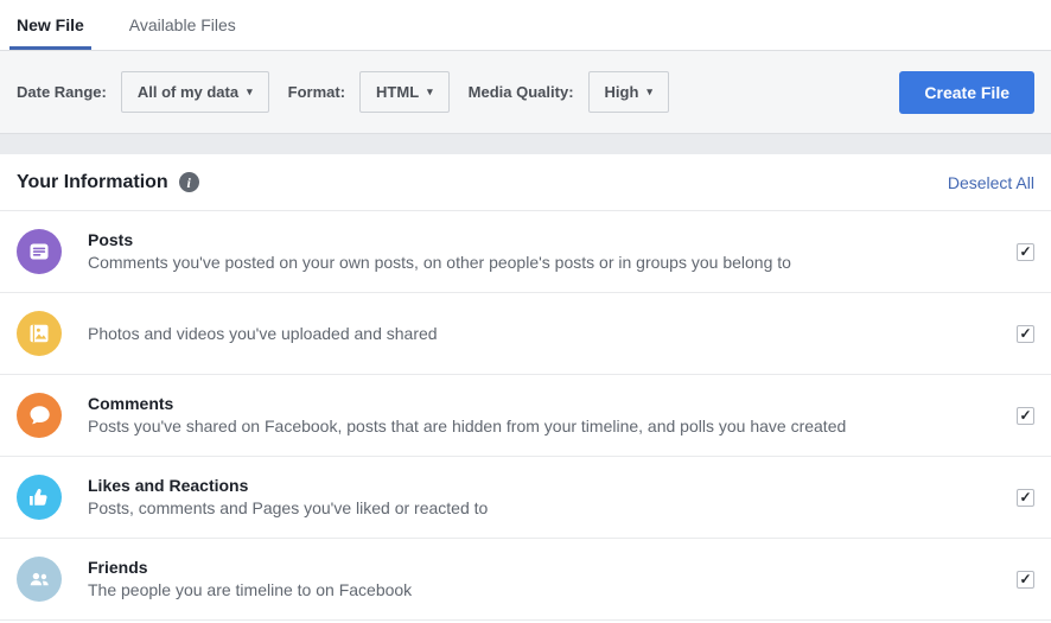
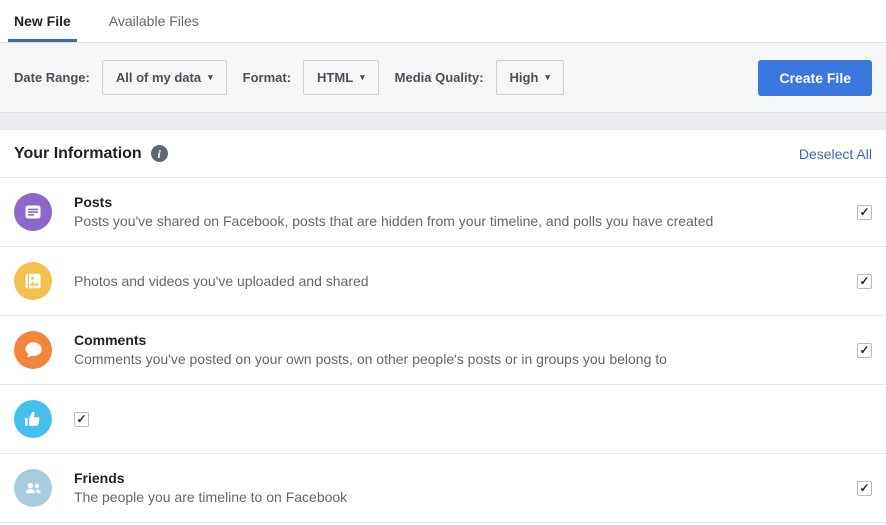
  New File
  Available Files
  Date Range:
  All of my data
  ▾
  Format:
  HTML
  ▾
  Media Quality:
  High
  ▾
  Create File
  Your Information
  i
  Deselect All
  Posts
- Comments you've posted on your own posts, on other people's posts or in groups you belong to
+ Posts you've shared on Facebook, posts that are hidden from your timeline, and polls you have created
  ✓
  Photos and videos you've uploaded and shared
  ✓
  Comments
- Posts you've shared on Facebook, posts that are hidden from your timeline, and polls you have created
+ Comments you've posted on your own posts, on other people's posts or in groups you belong to
  ✓
- Likes and Reactions
- Posts, comments and Pages you've liked or reacted to
  ✓
  Friends
  The people you are timeline to on Facebook
  ✓
